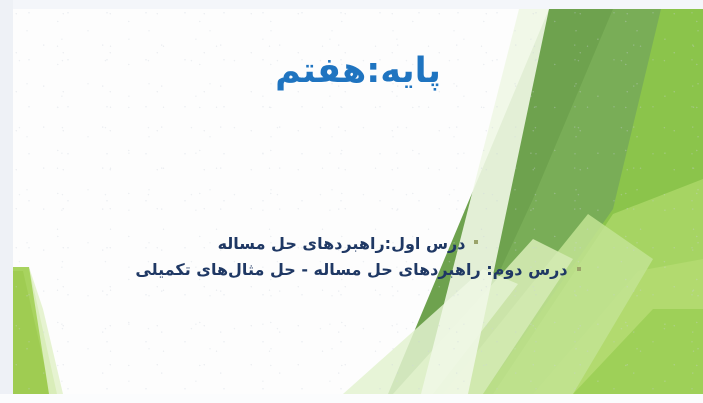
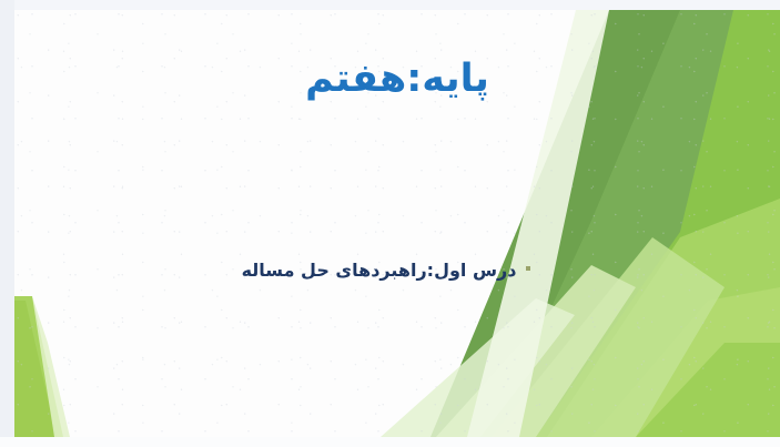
  پایه:هفتم
  درس اول:راهبردهای حل مساله
- درس دوم: راهبردهای حل مساله - حل مثالهای تکمیلی
